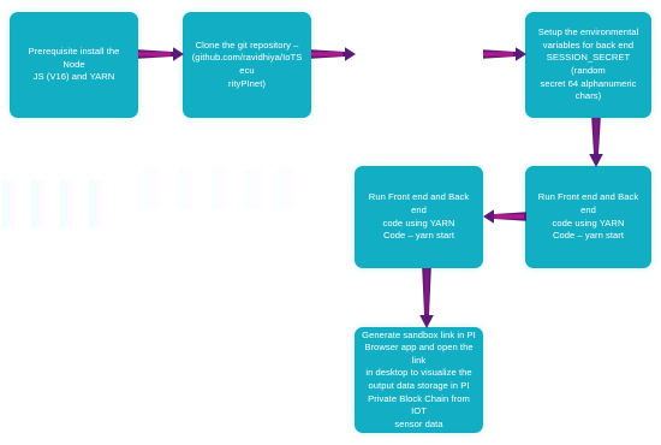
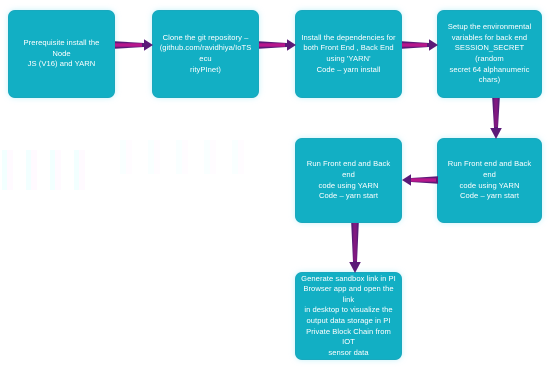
  Prerequisite install the Node
  JS (V16) and YARN
  Clone the git repository –
  (github.com/ravidhiya/IoTSecu
  rityPInet)
+ Install the dependencies for
+ both Front End , Back End
+ using 'YARN'
+ Code – yarn install
  Setup the environmental
  variables for back end
  SESSION_SECRET (random
  secret 64 alphanumeric chars)
  Run Front end and Back end
  code using YARN
  Code – yarn start
  Run Front end and Back end
  code using YARN
  Code – yarn start
  Generate sandbox link in PI
  Browser app and open the link
  in desktop to visualize the
  output data storage in PI
  Private Block Chain from IOT
  sensor data
